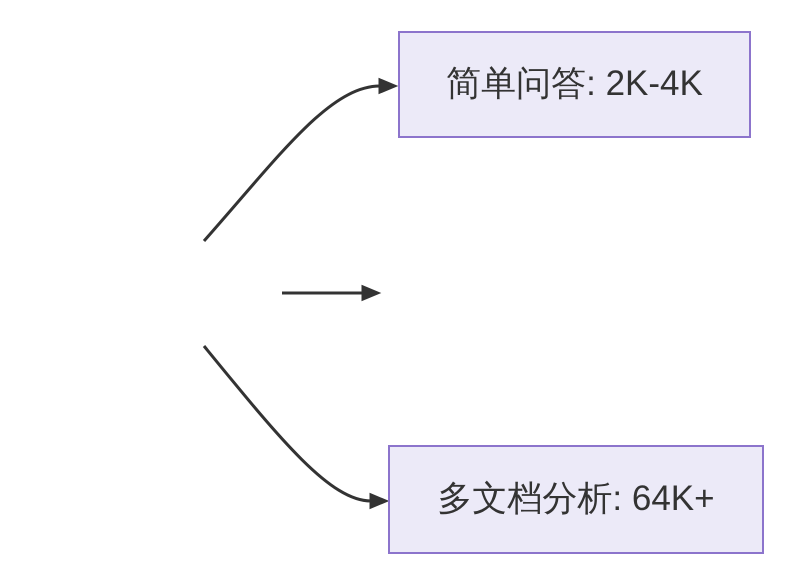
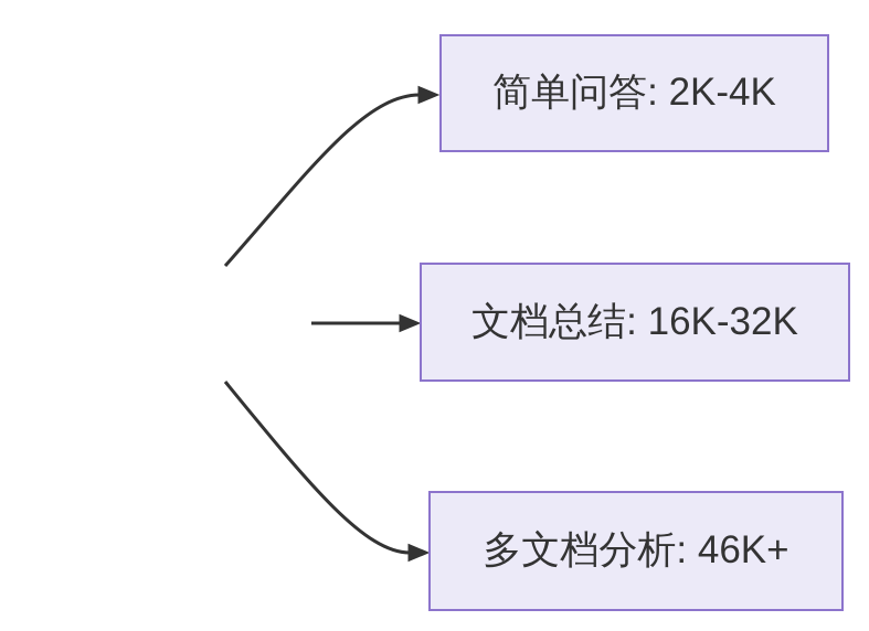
  简单问答: 2K-4K
+ 文档总结: 16K-32K
- 多文档分析: 64K+
+ 多文档分析: 46K+
